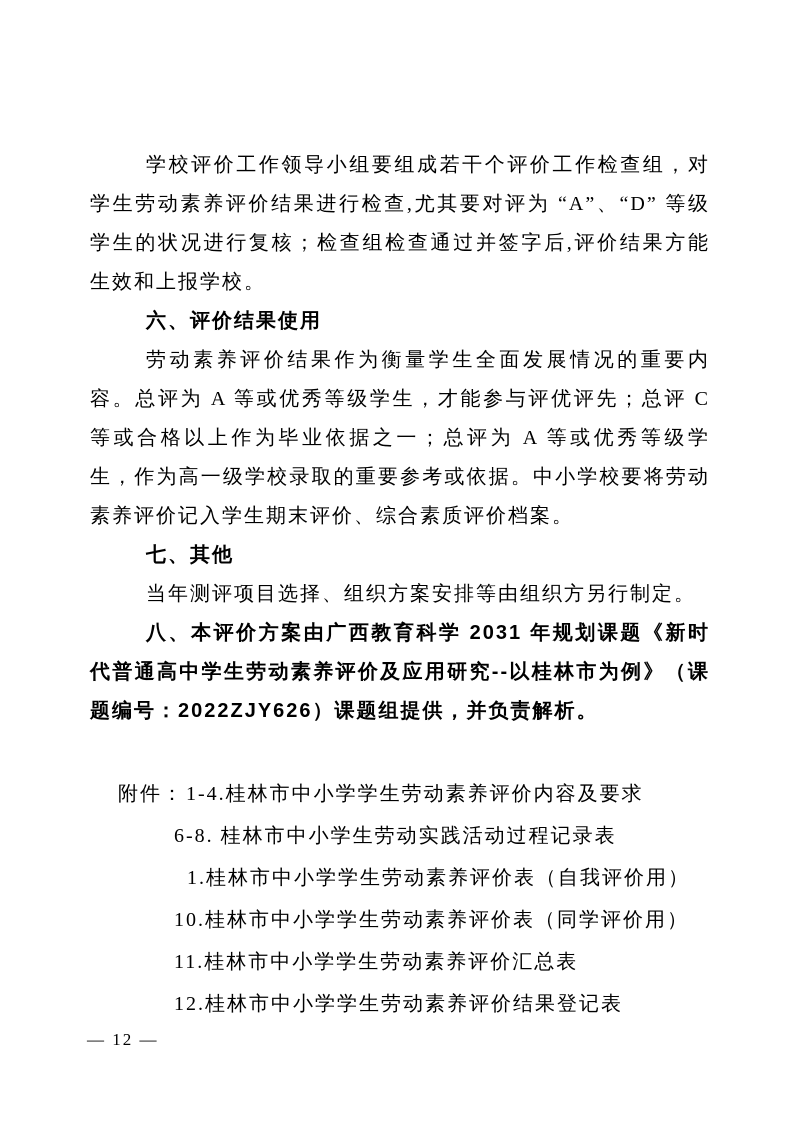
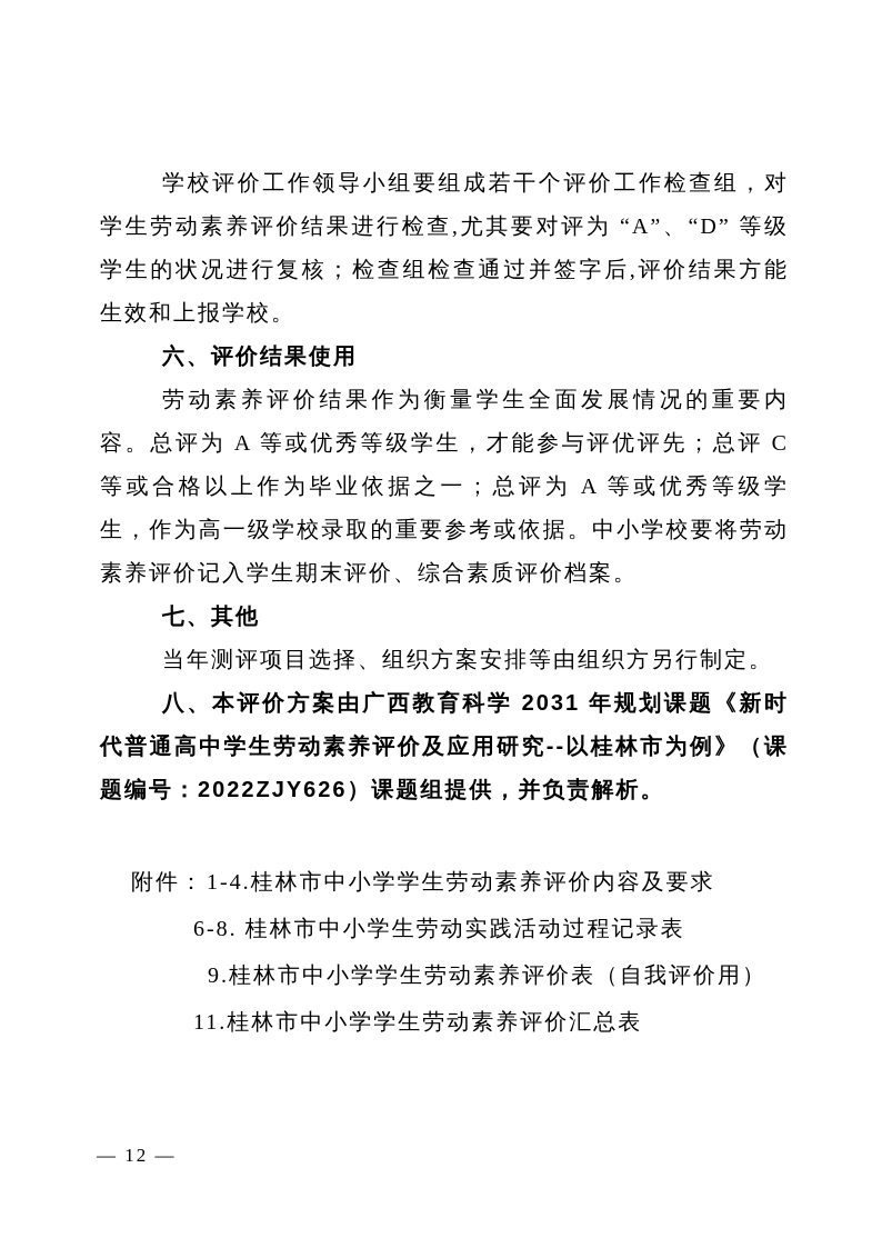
  学校评价工作领导小组要组成若干个评价工作检查组，对学生劳动素养评价结果进行检查,尤其要对评为 “A”、“D” 等级学生的状况进行复核；检查组检查通过并签字后,评价结果方能生效和上报学校。
  六、评价结果使用
  劳动素养评价结果作为衡量学生全面发展情况的重要内容。总评为 A 等或优秀等级学生，才能参与评优评先；总评 C 等或合格以上作为毕业依据之一；总评为 A 等或优秀等级学生，作为高一级学校录取的重要参考或依据。中小学校要将劳动素养评价记入学生期末评价、综合素质评价档案。
  七、其他
  当年测评项目选择、组织方案安排等由组织方另行制定。
  八、本评价方案由广西教育科学 2031 年规划课题《新时代普通高中学生劳动素养评价及应用研究--以桂林市为例》（课题编号：2022ZJY626）课题组提供，并负责解析。
  附件：1-4.桂林市中小学学生劳动素养评价内容及要求
  6-8. 桂林市中小学生劳动实践活动过程记录表
- 1.桂林市中小学学生劳动素养评价表（自我评价用）
+ 9.桂林市中小学学生劳动素养评价表（自我评价用）
- 10.桂林市中小学学生劳动素养评价表（同学评价用）
  11.桂林市中小学学生劳动素养评价汇总表
- 12.桂林市中小学学生劳动素养评价结果登记表
  — 12 —
